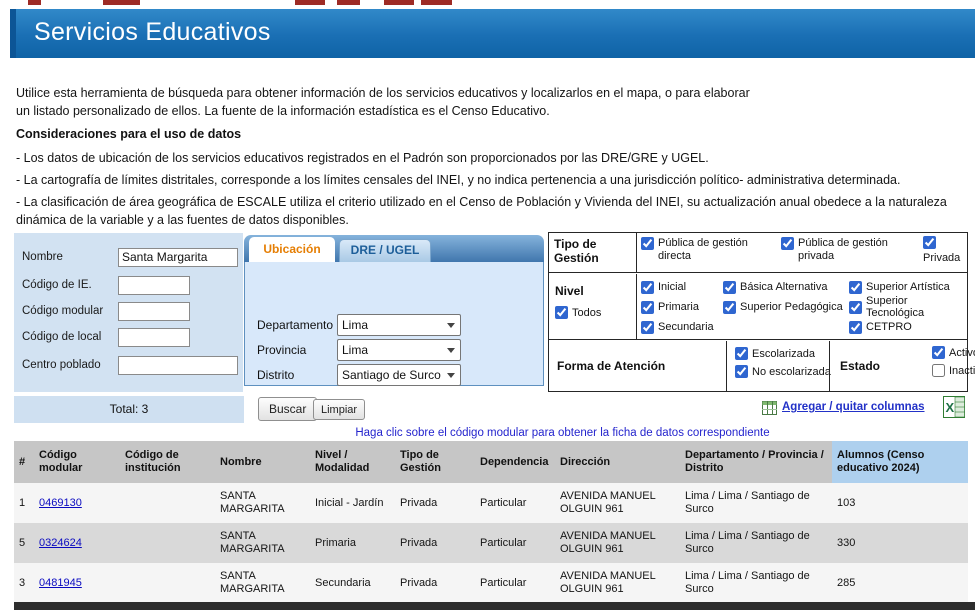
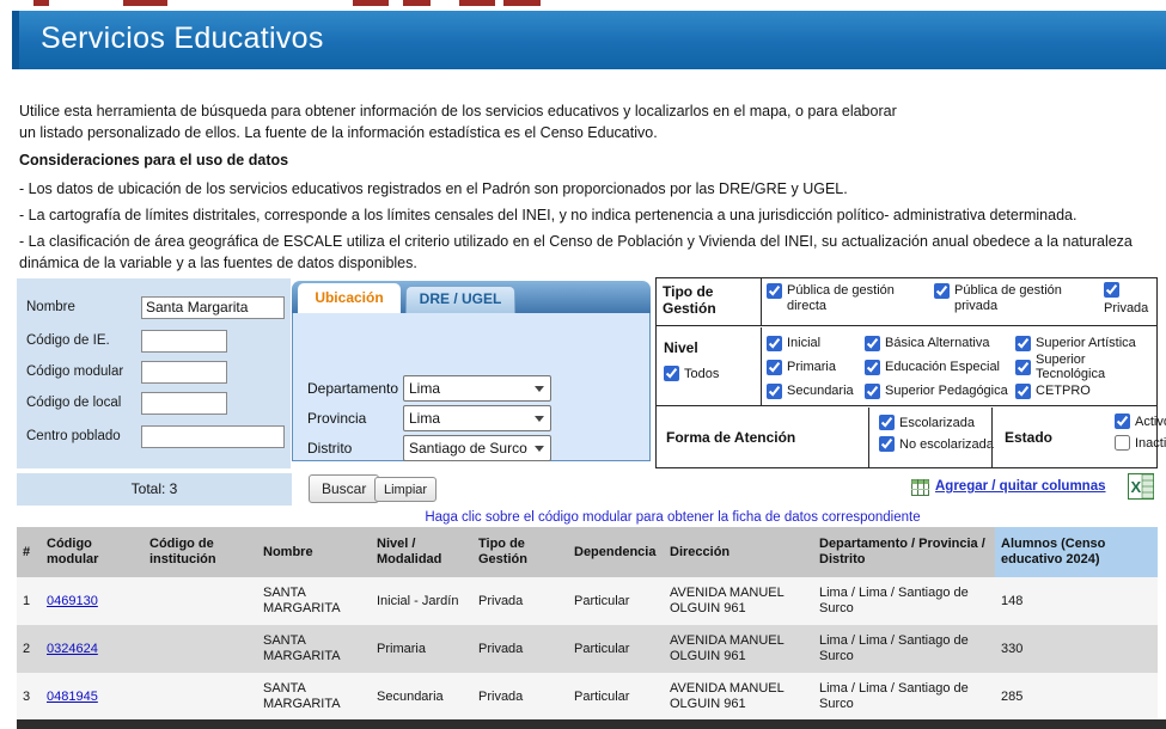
  Servicios Educativos
  Utilice esta herramienta de búsqueda para obtener información de los servicios educativos y localizarlos en el mapa, o para elaborar
  un listado personalizado de ellos. La fuente de la información estadística es el Censo Educativo.
  Consideraciones para el uso de datos
  - Los datos de ubicación de los servicios educativos registrados en el Padrón son proporcionados por las DRE/GRE y UGEL.
  - La cartografía de límites distritales, corresponde a los límites censales del INEI, y no indica pertenencia a una jurisdicción político- administrativa determinada.
  - La clasificación de área geográfica de ESCALE utiliza el criterio utilizado en el Censo de Población y Vivienda del INEI, su actualización anual obedece a la naturaleza dinámica de la variable y a las fuentes de datos disponibles.
  Nombre
  Santa Margarita
  Código de IE.
  Código modular
  Código de local
  Centro poblado
  Ubicación
  DRE / UGEL
  Departamento
  Lima
  Provincia
  Lima
  Distrito
  Santiago de Surco
  Tipo de Gestión
  Pública de gestión
  directa
  Pública de gestión
  privada
  Privada
  Nivel
  Todos
  Inicial
  Primaria
  Secundaria
  Básica Alternativa
+ Educación Especial
  Superior Pedagógica
  Superior Artística
  Superior Tecnológica
  CETPRO
  Forma de Atención
  Escolarizada
  No escolarizada
  Estado
  Activ
  Inacti
  Total: 3
  Buscar
  Limpiar
  Agregar / quitar columnas
  X
  Haga clic sobre el código modular para obtener la ficha de datos correspondiente
  #	Código modular	Código de institución	Nombre	Nivel / Modalidad	Tipo de Gestión	Dependencia	Dirección	Departamento / Provincia / Distrito	Alumnos (Censo educativo 2024)
- 1	0469130		SANTA MARGARITA	Inicial - Jardín	Privada	Particular	AVENIDA MANUEL OLGUIN 961	Lima / Lima / Santiago de Surco	103
+ 1	0469130		SANTA MARGARITA	Inicial - Jardín	Privada	Particular	AVENIDA MANUEL OLGUIN 961	Lima / Lima / Santiago de Surco	148
- 5	0324624		SANTA MARGARITA	Primaria	Privada	Particular	AVENIDA MANUEL OLGUIN 961	Lima / Lima / Santiago de Surco	330
+ 2	0324624		SANTA MARGARITA	Primaria	Privada	Particular	AVENIDA MANUEL OLGUIN 961	Lima / Lima / Santiago de Surco	330
  3	0481945		SANTA MARGARITA	Secundaria	Privada	Particular	AVENIDA MANUEL OLGUIN 961	Lima / Lima / Santiago de Surco	285
